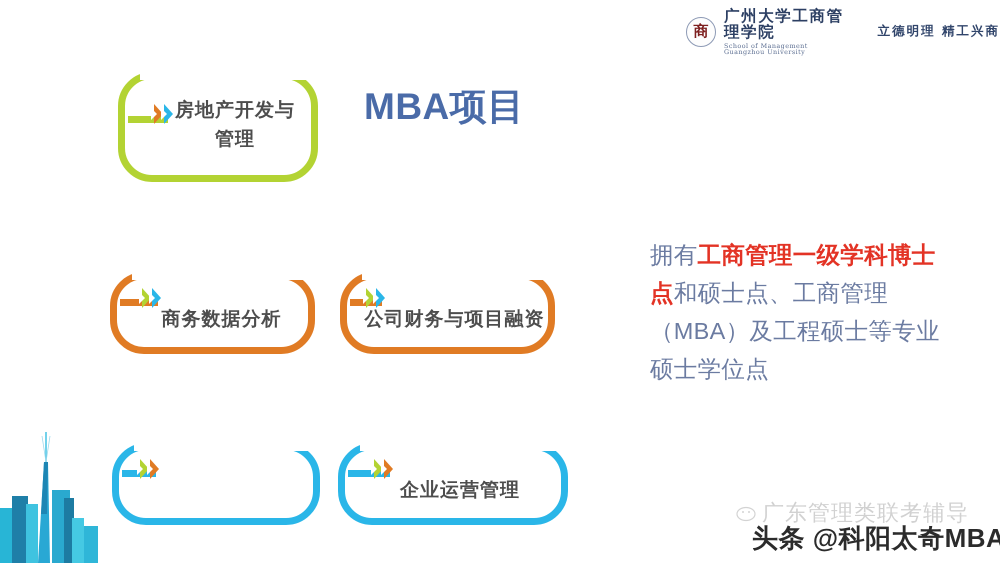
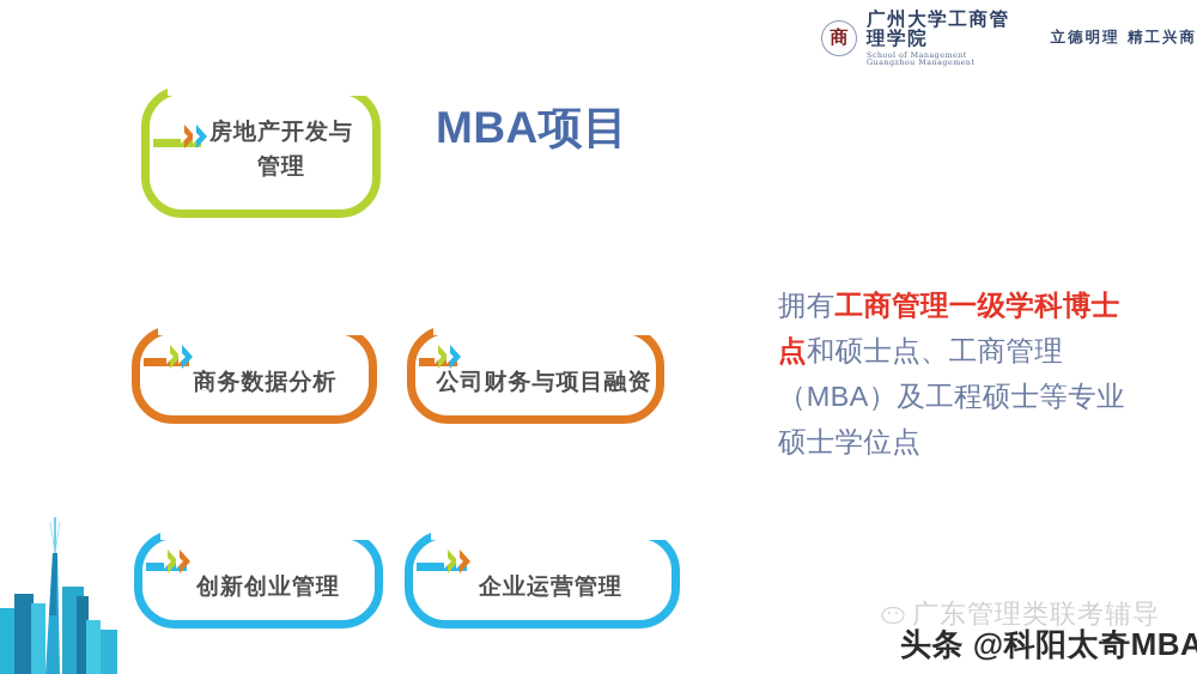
  商
  广州大学工商管理学院
- School of Management Guangzhou University
+ School of Management Guangzhou Management
  立德明理 精工兴商
  MBA项目
  房地产开发与
  管理
  商务数据分析
  公司财务与项目融资
+ 创新创业管理
  企业运营管理
  拥有工商管理一级学科博士点和硕士点、工商管理（MBA）及工程硕士等专业硕士学位点
  广东管理类联考辅导
  头条 @科阳太奇MBA
